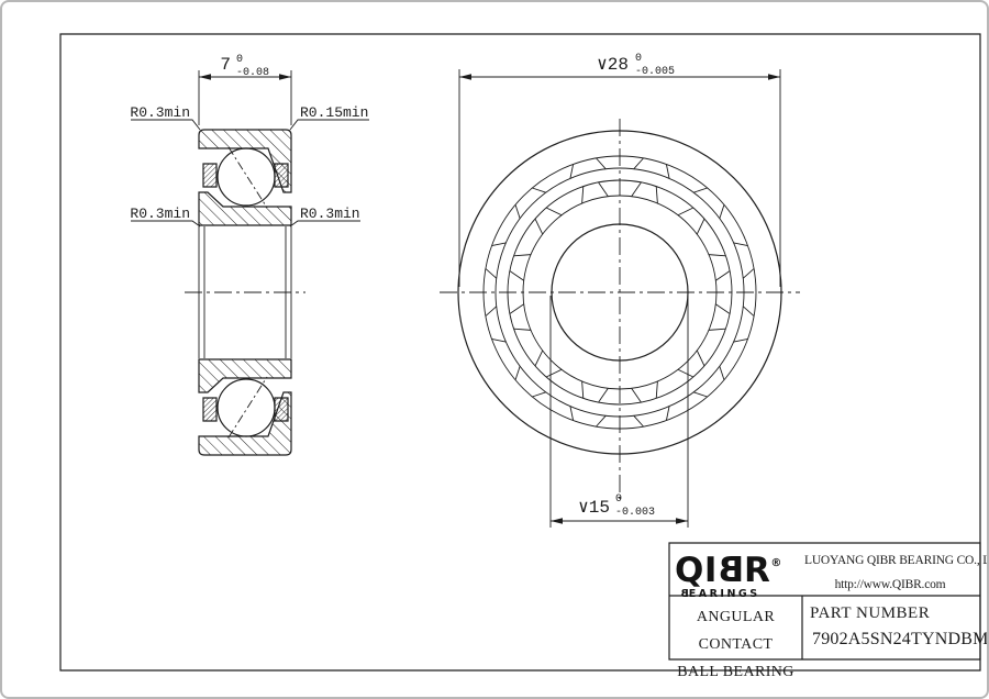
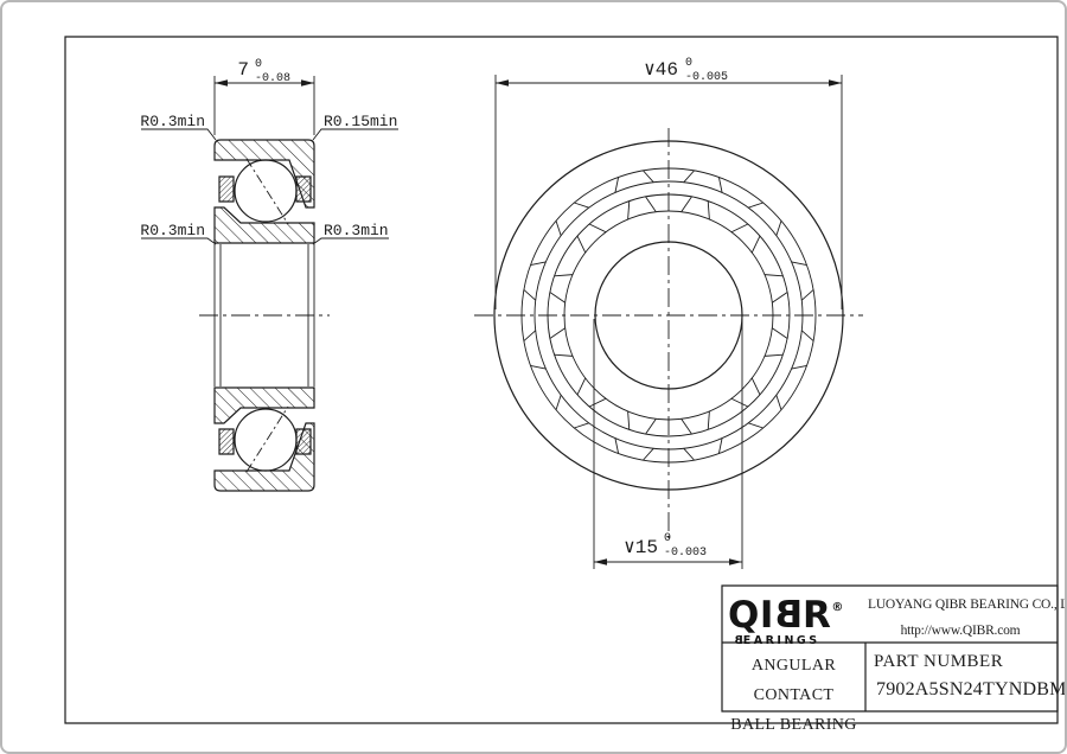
  7
  0
  -0.08
  R0.3min
  R0.15min
  R0.3min
  R0.3min
- ∨28
+ ∨46
  0
  -0.005
  ∨15
  0
  -0.003
  LUOYANG QIBR BEARING CO., L
  http://www.QIBR.com
  ANGULAR CONTACT
  BALL BEARING
  PART NUMBER
  7902A5SN24TYNDBM
